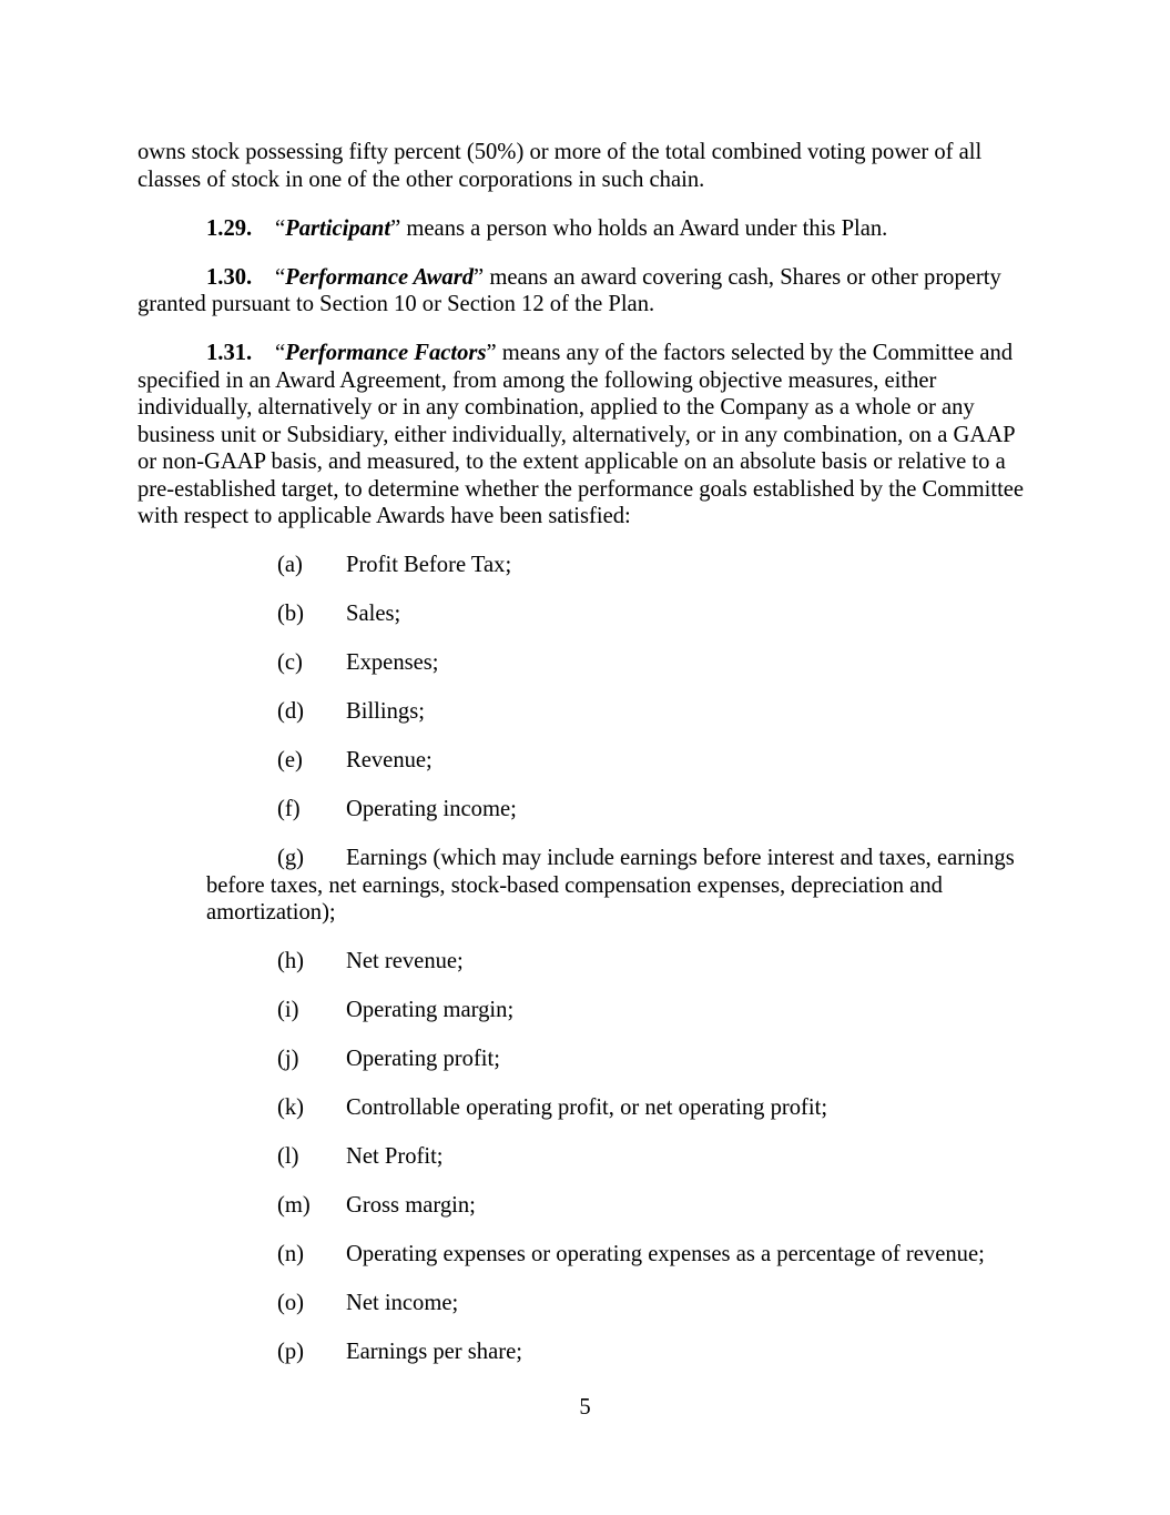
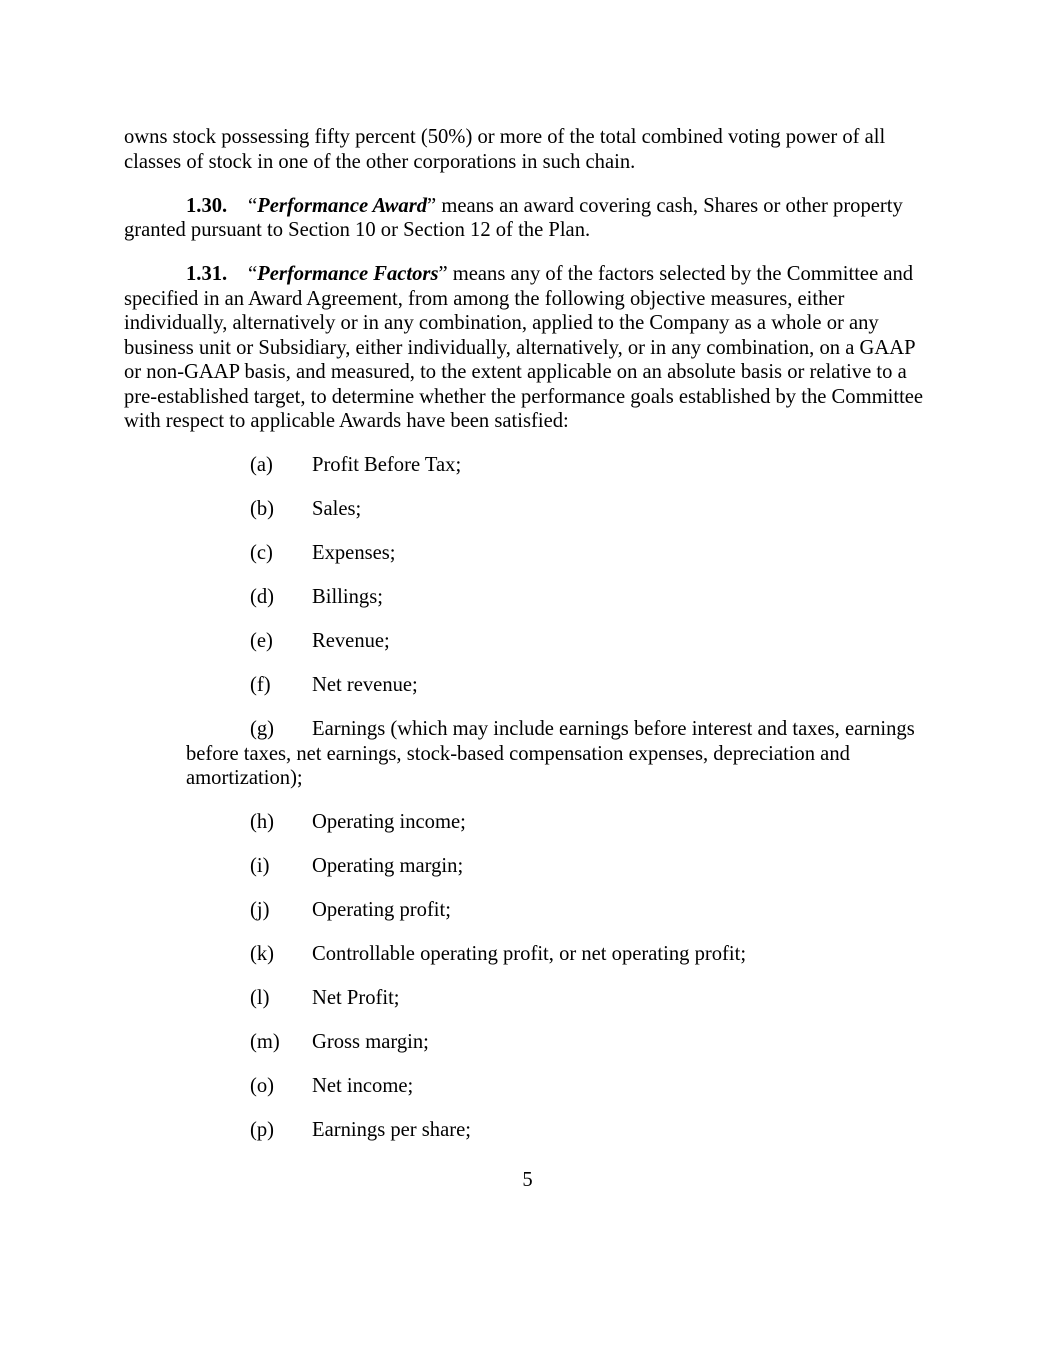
  owns stock possessing fifty percent (50%) or more of the total combined voting power of all classes of stock in one of the other corporations in such chain.
- 1.29. “Participant” means a person who holds an Award under this Plan.
  1.30. “Performance Award” means an award covering cash, Shares or other property granted pursuant to Section 10 or Section 12 of the Plan.
  1.31. “Performance Factors” means any of the factors selected by the Committee and specified in an Award Agreement, from among the following objective measures, either individually, alternatively or in any combination, applied to the Company as a whole or any business unit or Subsidiary, either individually, alternatively, or in any combination, on a GAAP or non-GAAP basis, and measured, to the extent applicable on an absolute basis or relative to a pre-established target, to determine whether the performance goals established by the Committee with respect to applicable Awards have been satisfied:
  (a) Profit Before Tax;
  (b) Sales;
  (c) Expenses;
  (d) Billings;
  (e) Revenue;
- (f) Operating income;
+ (f) Net revenue;
  (g) Earnings (which may include earnings before interest and taxes, earnings before taxes, net earnings, stock-based compensation expenses, depreciation and amortization);
- (h) Net revenue;
+ (h) Operating income;
  (i) Operating margin;
  (j) Operating profit;
  (k) Controllable operating profit, or net operating profit;
  (l) Net Profit;
  (m) Gross margin;
- (n) Operating expenses or operating expenses as a percentage of revenue;
  (o) Net income;
  (p) Earnings per share;
  5
